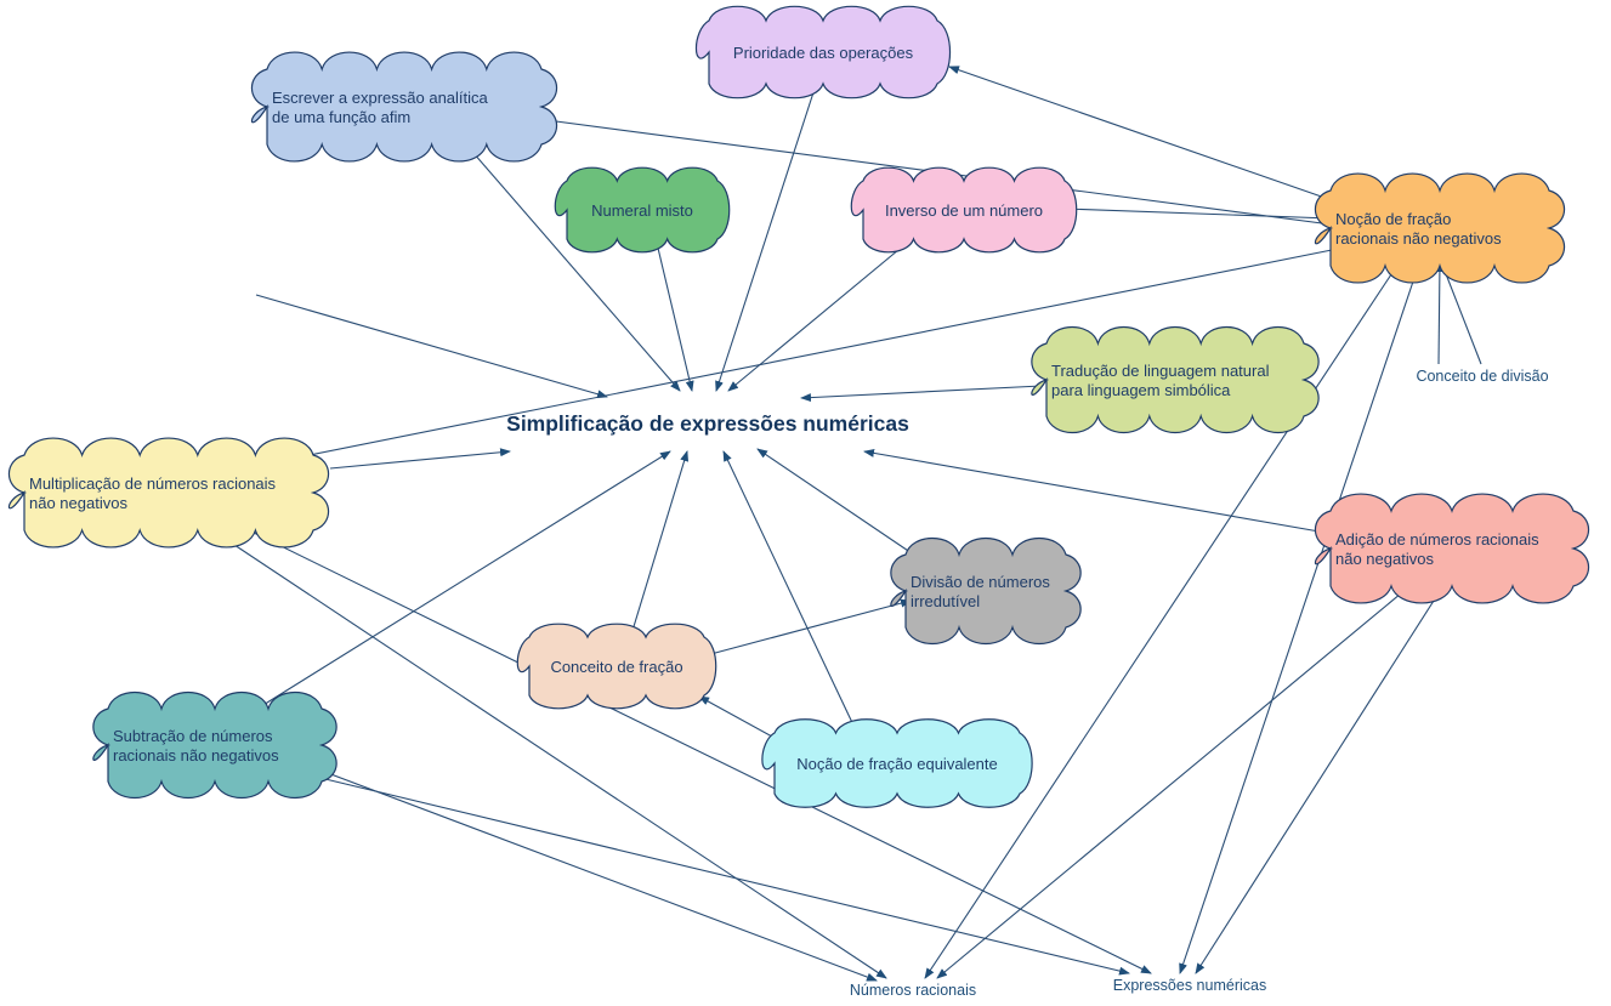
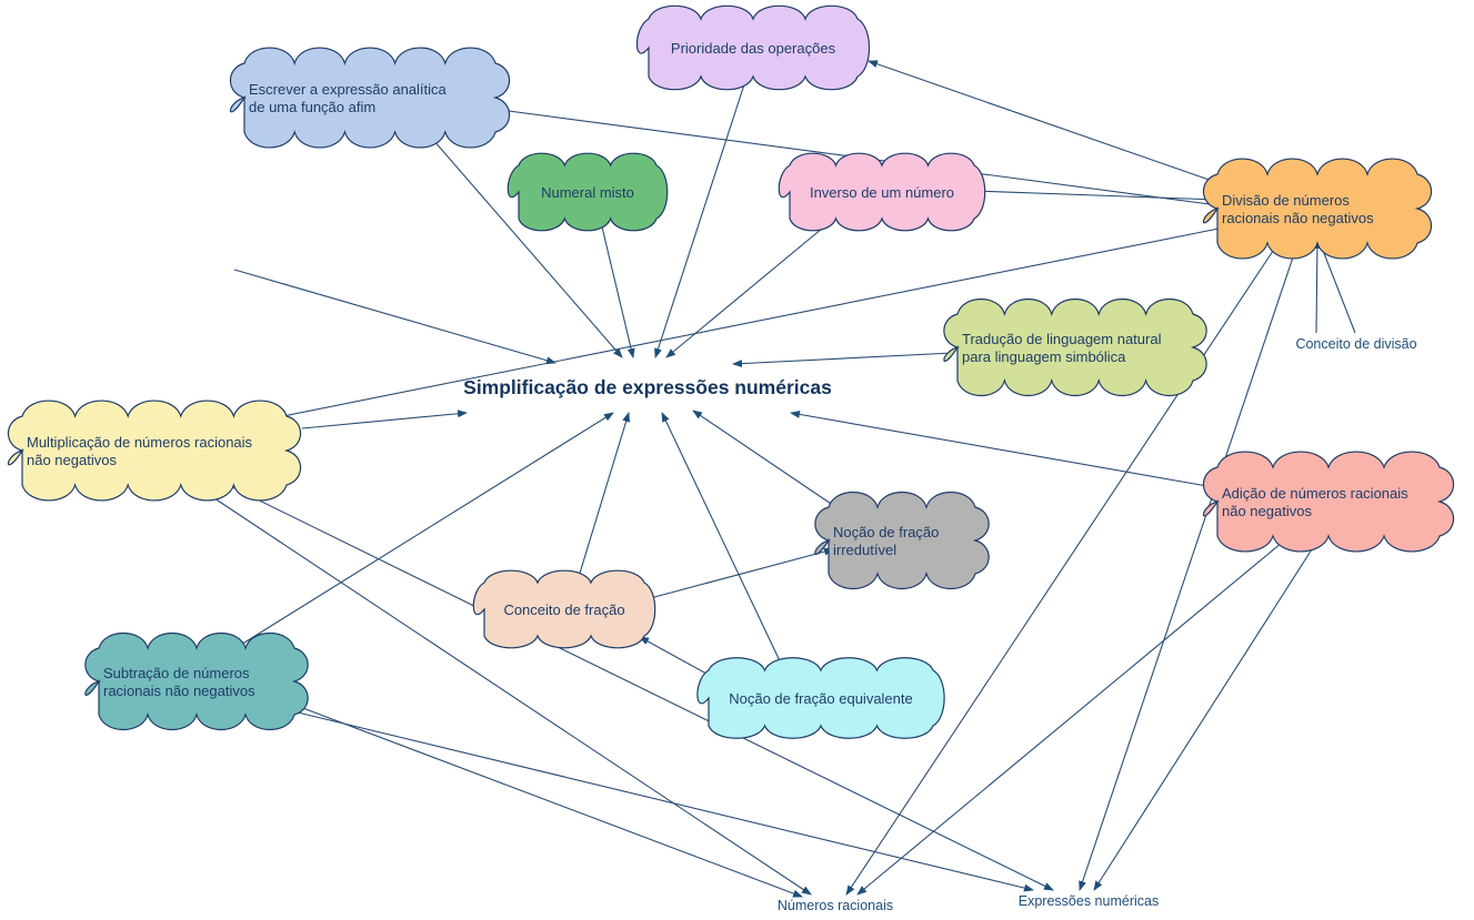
  Prioridade das operações
  Escrever a expressão analítica
  de uma função afim
  Numeral misto
  Inverso de um número
- Noção de fração
+ Divisão de números
  racionais não negativos
  Tradução de linguagem natural
  para linguagem simbólica
  Multiplicação de números racionais
  não negativos
  Adição de números racionais
  não negativos
- Divisão de números
+ Noção de fração
  irredutível
  Conceito de fração
  Subtração de números
  racionais não negativos
  Noção de fração equivalente
  Conceito de divisão
  Números racionais
  Expressões numéricas
  Simplificação de expressões numéricas
